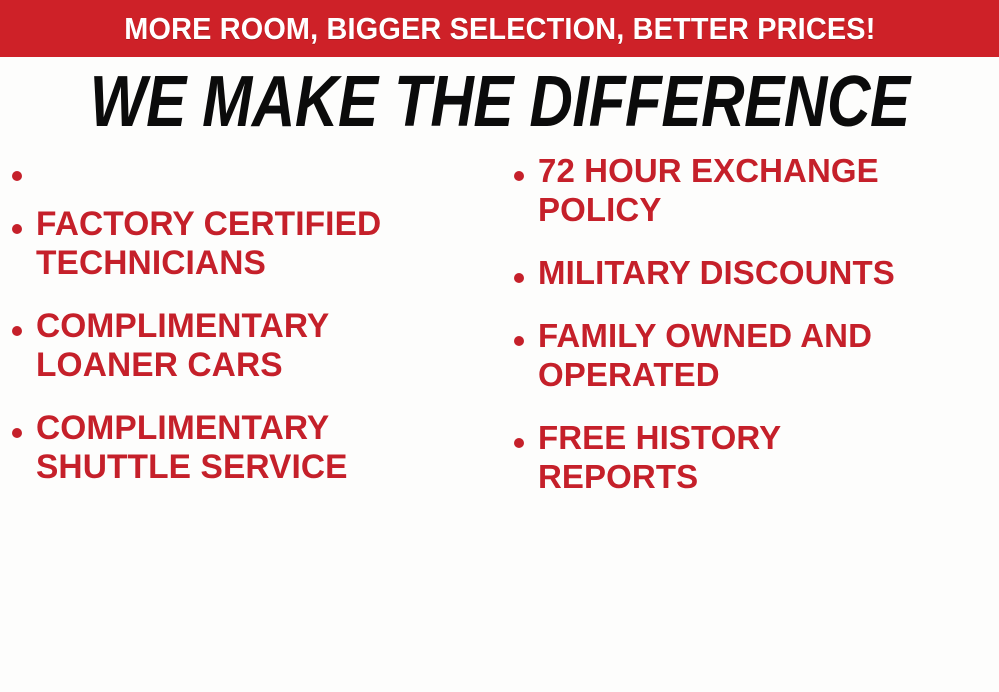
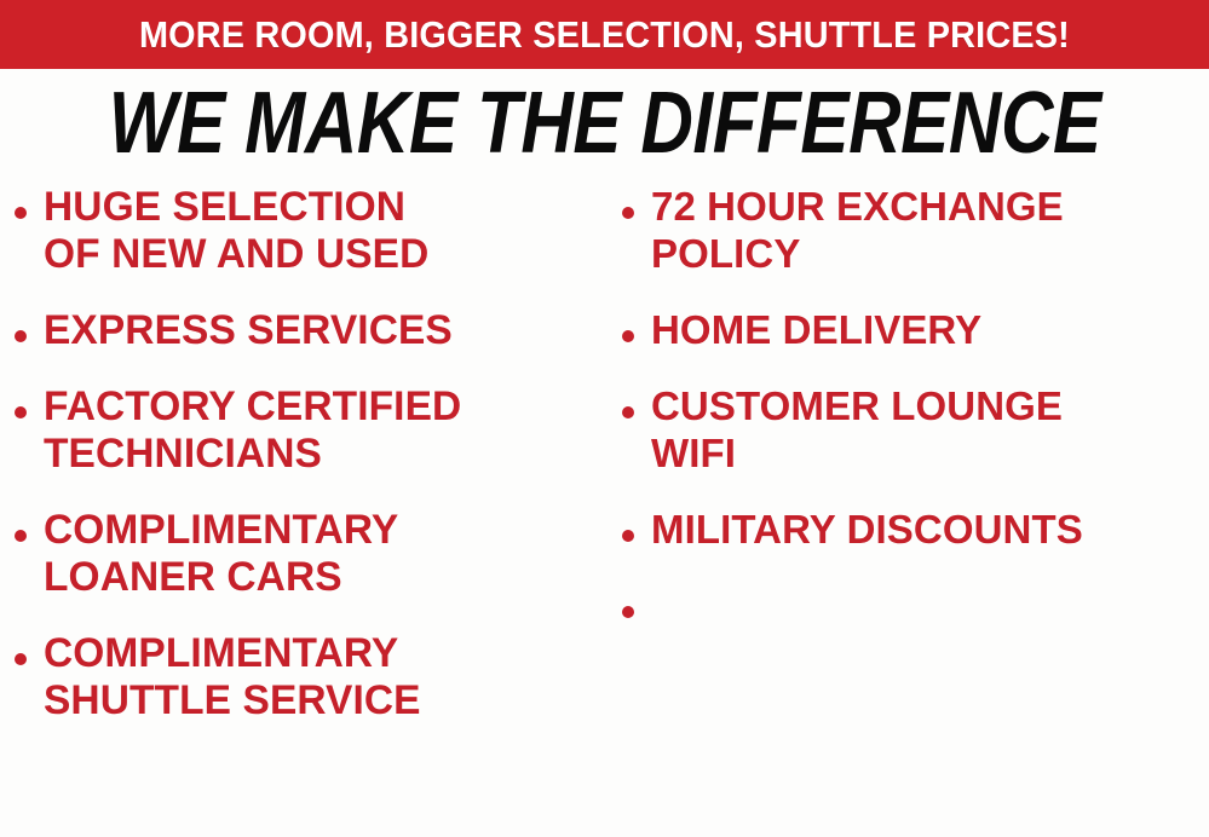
- MORE ROOM, BIGGER SELECTION, BETTER PRICES!
+ MORE ROOM, BIGGER SELECTION, SHUTTLE PRICES!
  WE MAKE THE DIFFERENCE
+ HUGE SELECTION
+ OF NEW AND USED
+ EXPRESS SERVICES
  FACTORY CERTIFIED
  TECHNICIANS
  COMPLIMENTARY
  LOANER CARS
  COMPLIMENTARY
  SHUTTLE SERVICE
  72 HOUR EXCHANGE
  POLICY
+ HOME DELIVERY
+ CUSTOMER LOUNGE
+ WIFI
  MILITARY DISCOUNTS
- FAMILY OWNED AND
- OPERATED
- FREE HISTORY
- REPORTS
